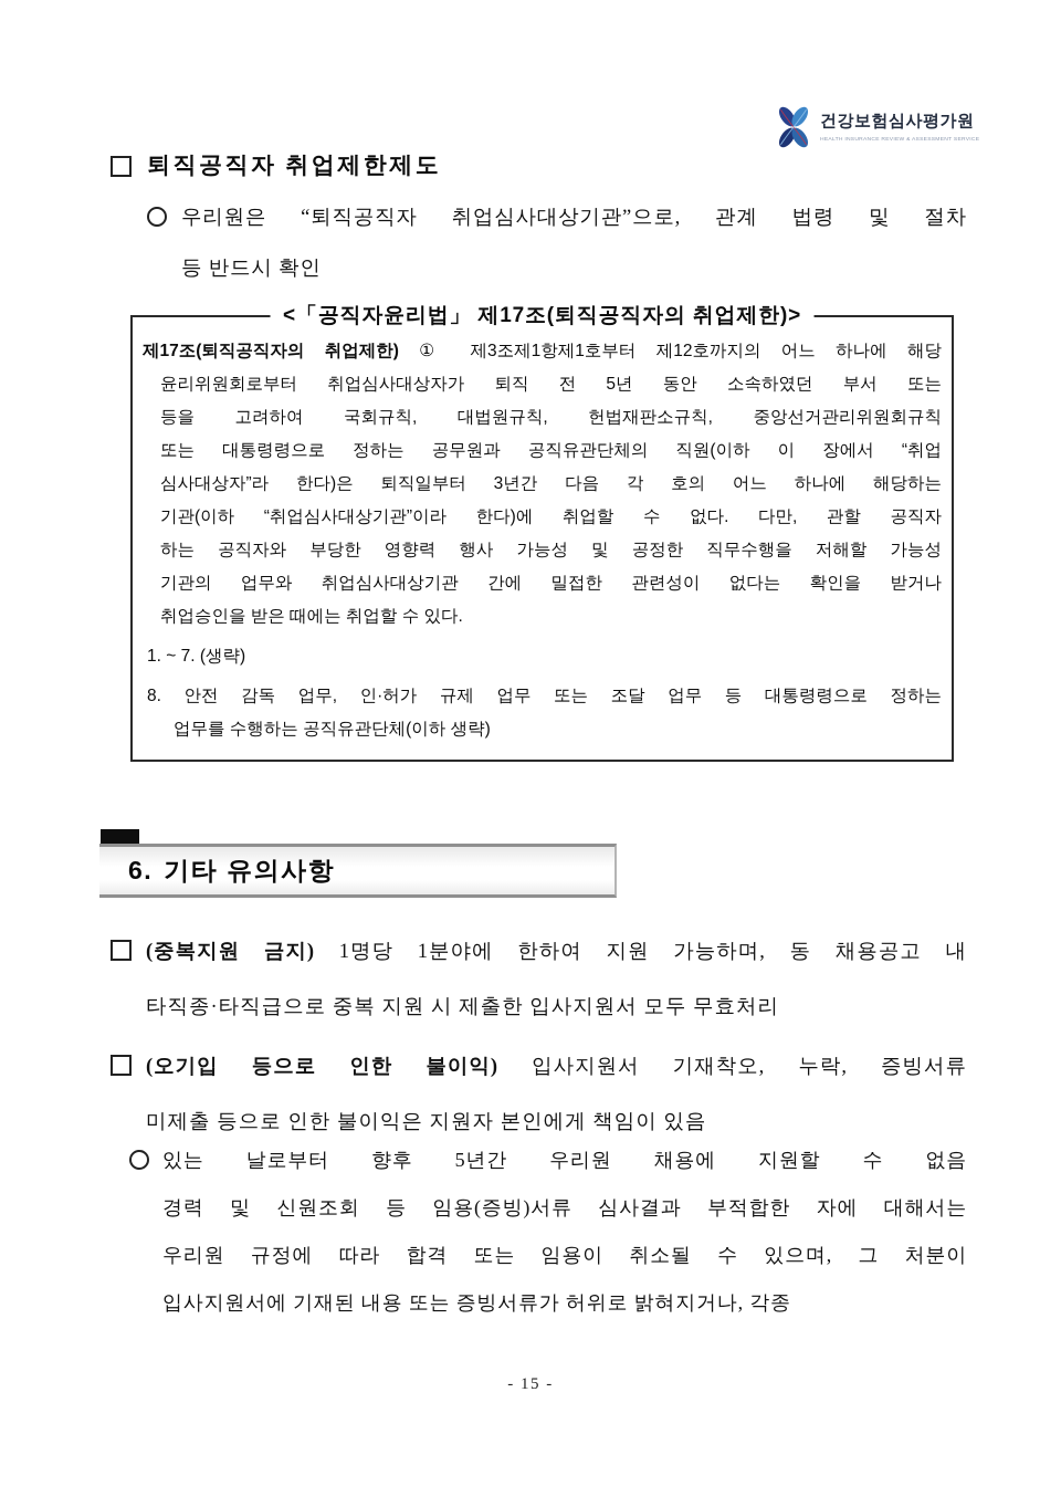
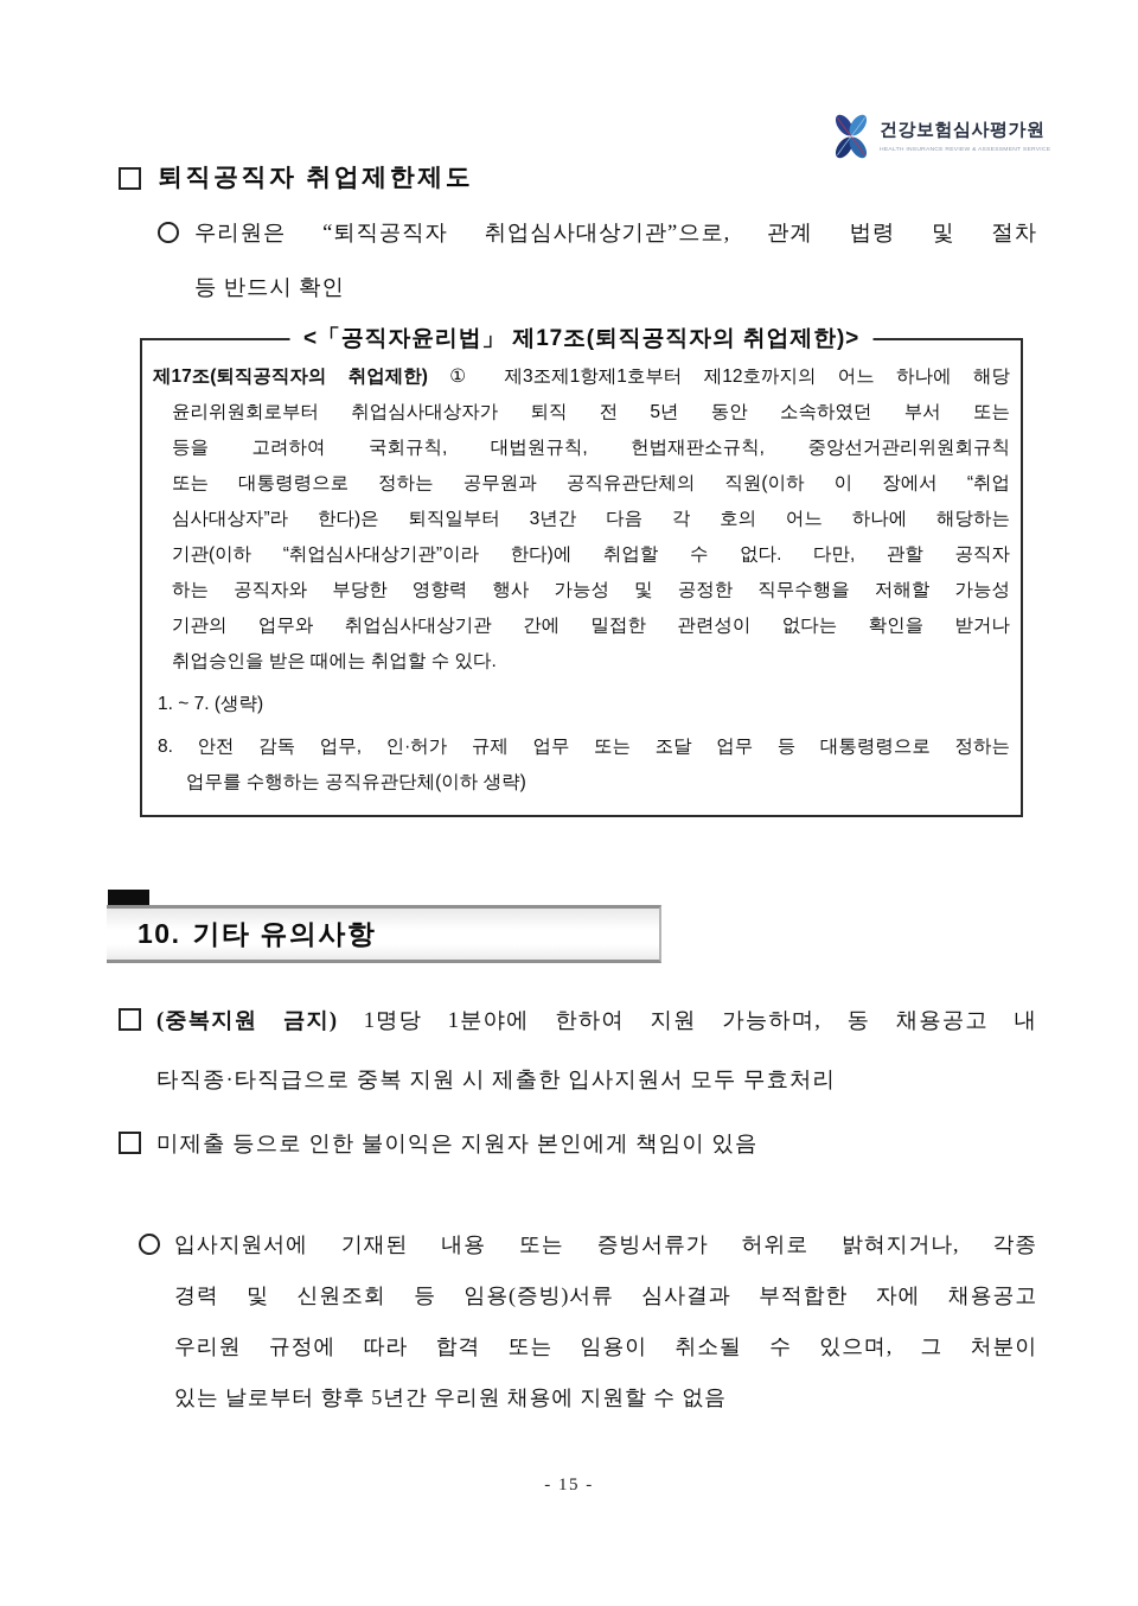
  건강보험심사평가원
  퇴직공직자 취업제한제도
  우리원은 “퇴직공직자 취업심사대상기관”으로, 관계 법령 및 절차
  등 반드시 확인
  <「공직자윤리법」 제17조(퇴직공직자의 취업제한)>
  제17조(퇴직공직자의 취업제한) ① 제3조제1항제1호부터 제12호까지의 어느 하나에 해당
  윤리위원회로부터 취업심사대상자가 퇴직 전 5년 동안 소속하였던 부서 또는
  등을 고려하여 국회규칙, 대법원규칙, 헌법재판소규칙, 중앙선거관리위원회규칙
  또는 대통령령으로 정하는 공무원과 공직유관단체의 직원(이하 이 장에서 “취업
  심사대상자”라 한다)은 퇴직일부터 3년간 다음 각 호의 어느 하나에 해당하는
  기관(이하 “취업심사대상기관”이라 한다)에 취업할 수 없다. 다만, 관할 공직자
  하는 공직자와 부당한 영향력 행사 가능성 및 공정한 직무수행을 저해할 가능성
  기관의 업무와 취업심사대상기관 간에 밀접한 관련성이 없다는 확인을 받거나
  취업승인을 받은 때에는 취업할 수 있다.
  1. ~ 7. (생략)
  8. 안전 감독 업무, 인·허가 규제 업무 또는 조달 업무 등 대통령령으로 정하는
  업무를 수행하는 공직유관단체(이하 생략)
- 6. 기타 유의사항
+ 10. 기타 유의사항
  (중복지원 금지) 1명당 1분야에 한하여 지원 가능하며, 동 채용공고 내
  타직종·타직급으로 중복 지원 시 제출한 입사지원서 모두 무효처리
- (오기입 등으로 인한 불이익) 입사지원서 기재착오, 누락, 증빙서류
  미제출 등으로 인한 불이익은 지원자 본인에게 책임이 있음
- 있는 날로부터 향후 5년간 우리원 채용에 지원할 수 없음
+ 입사지원서에 기재된 내용 또는 증빙서류가 허위로 밝혀지거나, 각종
- 경력 및 신원조회 등 임용(증빙)서류 심사결과 부적합한 자에 대해서는
+ 경력 및 신원조회 등 임용(증빙)서류 심사결과 부적합한 자에 채용공고
  우리원 규정에 따라 합격 또는 임용이 취소될 수 있으며, 그 처분이
- 입사지원서에 기재된 내용 또는 증빙서류가 허위로 밝혀지거나, 각종
+ 있는 날로부터 향후 5년간 우리원 채용에 지원할 수 없음
  - 15 -
